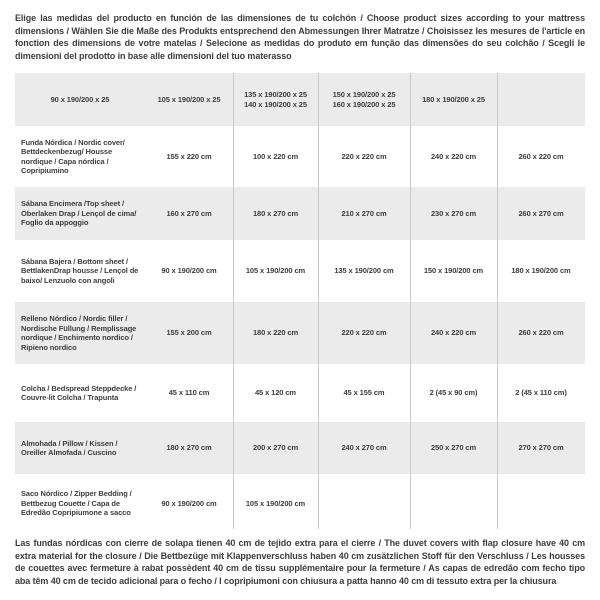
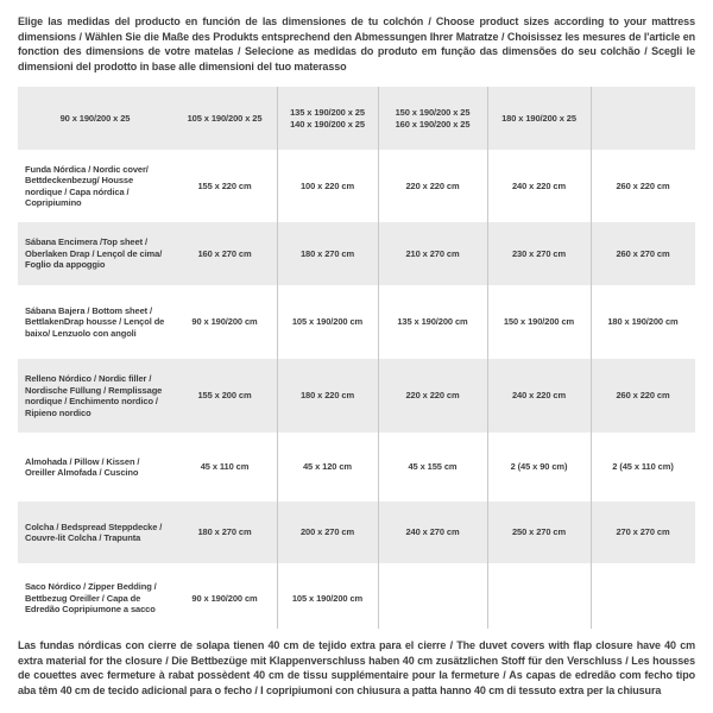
  Elige las medidas del producto en función de las dimensiones de tu colchón / Choose product sizes according to your mattress dimensions / Wählen Sie die Maße des Produkts entsprechend den Abmessungen Ihrer Matratze / Choisissez les mesures de l'article en fonction des dimensions de votre matelas / Selecione as medidas do produto em função das dimensões do seu colchão / Scegli le dimensioni del prodotto in base alle dimensioni del tuo materasso
  90 x 190/200 x 25
  105 x 190/200 x 25
  135 x 190/200 x 25
  140 x 190/200 x 25
  150 x 190/200 x 25
  160 x 190/200 x 25
  180 x 190/200 x 25
  Funda Nórdica / Nordic cover/ Bettdeckenbezug/ Housse nordique / Capa nórdica / Copripiumino
  155 x 220 cm
  100 x 220 cm
  220 x 220 cm
  240 x 220 cm
  260 x 220 cm
  Sábana Encimera /Top sheet / Oberlaken Drap / Lençol de cima/ Foglio da appoggio
  160 x 270 cm
  180 x 270 cm
  210 x 270 cm
  230 x 270 cm
  260 x 270 cm
  Sábana Bajera / Bottom sheet / BettlakenDrap housse / Lençol de baixo/ Lenzuolo con angoli
  90 x 190/200 cm
  105 x 190/200 cm
  135 x 190/200 cm
  150 x 190/200 cm
  180 x 190/200 cm
  Relleno Nórdico / Nordic filler / Nordische Füllung / Remplissage nordique / Enchimento nordico / Ripieno nordico
  155 x 200 cm
  180 x 220 cm
  220 x 220 cm
  240 x 220 cm
  260 x 220 cm
- Colcha / Bedspread Steppdecke / Couvre-lit Colcha / Trapunta
+ Almohada / Pillow / Kissen / Oreiller Almofada / Cuscino
  45 x 110 cm
  45 x 120 cm
  45 x 155 cm
  2 (45 x 90 cm)
  2 (45 x 110 cm)
- Almohada / Pillow / Kissen / Oreiller Almofada / Cuscino
+ Colcha / Bedspread Steppdecke / Couvre-lit Colcha / Trapunta
  180 x 270 cm
  200 x 270 cm
  240 x 270 cm
  250 x 270 cm
  270 x 270 cm
- Saco Nórdico / Zipper Bedding / Bettbezug Couette / Capa de Edredão Copripiumone a sacco
+ Saco Nórdico / Zipper Bedding / Bettbezug Oreiller / Capa de Edredão Copripiumone a sacco
  90 x 190/200 cm
  105 x 190/200 cm
  Las fundas nórdicas con cierre de solapa tienen 40 cm de tejido extra para el cierre / The duvet covers with flap closure have 40 cm extra material for the closure / Die Bettbezüge mit Klappenverschluss haben 40 cm zusätzlichen Stoff für den Verschluss / Les housses de couettes avec fermeture à rabat possèdent 40 cm de tissu supplémentaire pour la fermeture / As capas de edredão com fecho tipo aba têm 40 cm de tecido adicional para o fecho / I copripiumoni con chiusura a patta hanno 40 cm di tessuto extra per la chiusura
